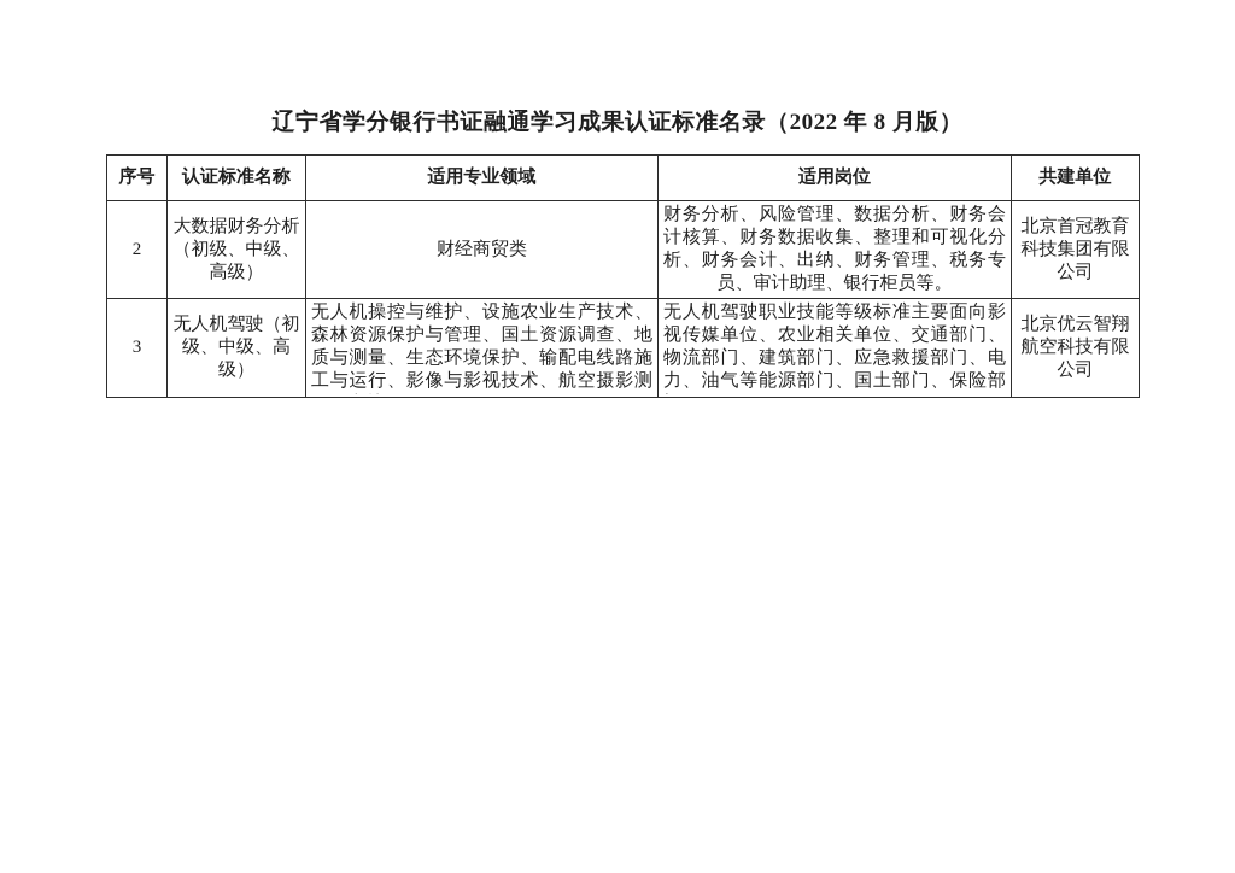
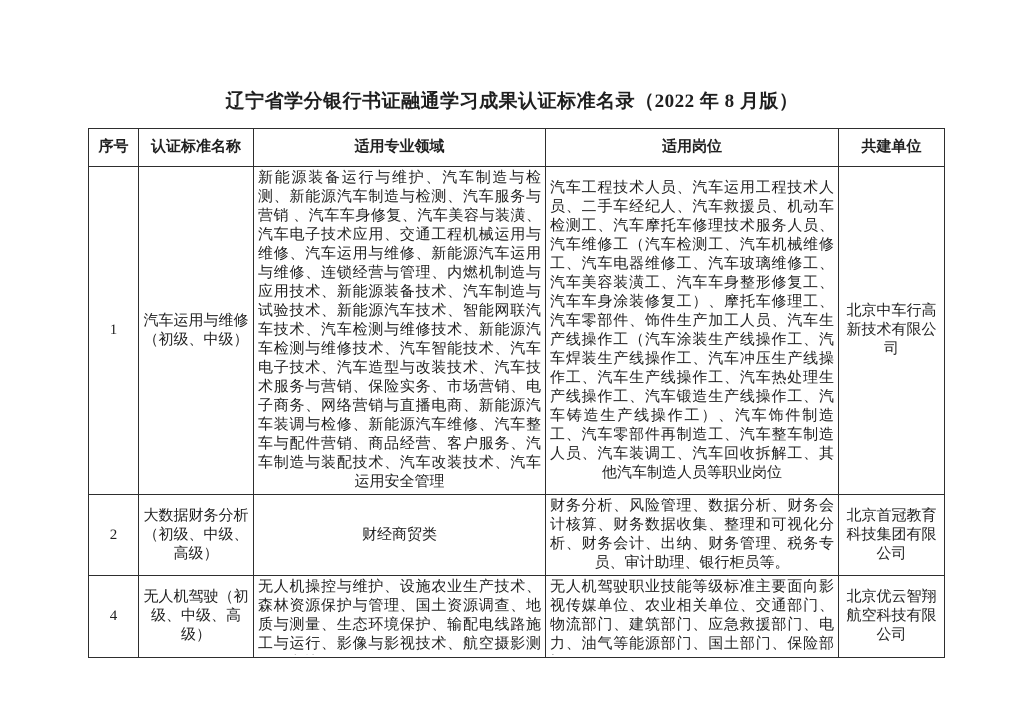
  辽宁省学分银行书证融通学习成果认证标准名录（2022 年 8 月版）
  序号	认证标准名称	适用专业领域	适用岗位	共建单位
+ 1	汽车运用与维修（初级、中级）	新能源装备运行与维护、汽车制造与检测、新能源汽车制造与检测、汽车服务与营销 、汽车车身修复、汽车美容与装潢、汽车电子技术应用、交通工程机械运用与维修、汽车运用与维修、新能源汽车运用与维修、连锁经营与管理、内燃机制造与应用技术、新能源装备技术、汽车制造与试验技术、新能源汽车技术、智能网联汽车技术、汽车检测与维修技术、新能源汽车检测与维修技术、汽车智能技术、汽车电子技术、汽车造型与改装技术、汽车技术服务与营销、保险实务、市场营销、电子商务、网络营销与直播电商、新能源汽车装调与检修、新能源汽车维修、汽车整车与配件营销、商品经营、客户服务、汽车制造与装配技术、汽车改装技术、汽车运用安全管理	汽车工程技术人员、汽车运用工程技术人员、二手车经纪人、汽车救援员、机动车检测工、汽车摩托车修理技术服务人员、汽车维修工（汽车检测工、汽车机械维修工、汽车电器维修工、汽车玻璃维修工、汽车美容装潢工、汽车车身整形修复工、汽车车身涂装修复工）、摩托车修理工、汽车零部件、饰件生产加工人员、汽车生产线操作工（汽车涂装生产线操作工、汽车焊装生产线操作工、汽车冲压生产线操作工、汽车生产线操作工、汽车热处理生产线操作工、汽车锻造生产线操作工、汽车铸造生产线操作工）、汽车饰件制造工、汽车零部件再制造工、汽车整车制造人员、汽车装调工、汽车回收拆解工、其他汽车制造人员等职业岗位	北京中车行高新技术有限公司
  2	大数据财务分析（初级、中级、高级）	财经商贸类	财务分析、风险管理、数据分析、财务会计核算、财务数据收集、整理和可视化分析、财务会计、出纳、财务管理、税务专员、审计助理、银行柜员等。	北京首冠教育科技集团有限公司
- 3	无人机驾驶（初级、中级、高级）	无人机操控与维护、设施农业生产技术、森林资源保护与管理、国土资源调查、地质与测量、生态环境保护、输配电线路施工与运行、影像与影视技术、航空摄影测	无人机驾驶职业技能等级标准主要面向影视传媒单位、农业相关单位、交通部门、物流部门、建筑部门、应急救援部门、电力、油气等能源部门、国土部门、保险部	北京优云智翔航空科技有限公司
+ 4	无人机驾驶（初级、中级、高级）	无人机操控与维护、设施农业生产技术、森林资源保护与管理、国土资源调查、地质与测量、生态环境保护、输配电线路施工与运行、影像与影视技术、航空摄影测	无人机驾驶职业技能等级标准主要面向影视传媒单位、农业相关单位、交通部门、物流部门、建筑部门、应急救援部门、电力、油气等能源部门、国土部门、保险部	北京优云智翔航空科技有限公司
